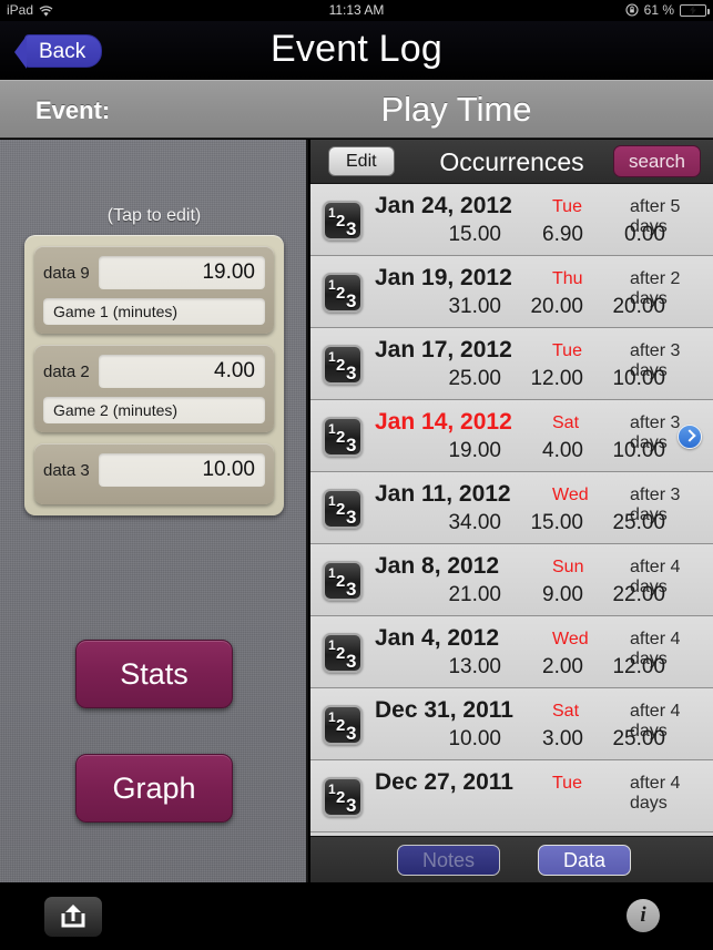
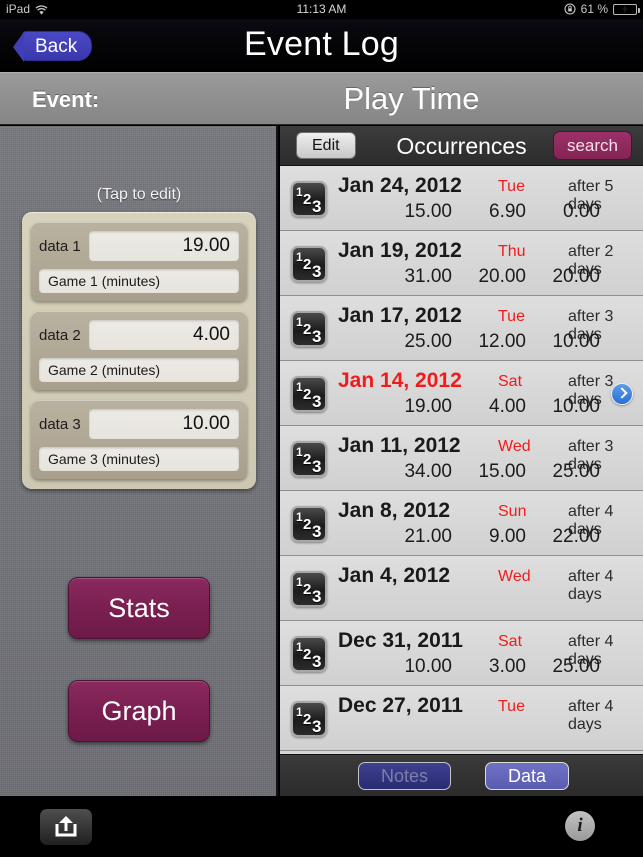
  iPad
  11:13 AM
  61 %
  Back
  Event Log
  Event:
  Play Time
  (Tap to edit)
- data 9
+ data 1
  19.00
  Game 1 (minutes)
  data 2
  4.00
  Game 2 (minutes)
  data 3
  10.00
+ Game 3 (minutes)
  Stats
  Graph
  Edit
  Occurrences
  search
  1
  2
  3
  Jan 24, 2012
  Tue
  after 5 days
  15.00 6.90 0.00
  1
  2
  3
  Jan 19, 2012
  Thu
  after 2 days
  31.00 20.00 20.00
  1
  2
  3
  Jan 17, 2012
  Tue
  after 3 days
  25.00 12.00 10.00
  1
  2
  3
  Jan 14, 2012
  Sat
  after 3 days
  19.00 4.00 10.00
  1
  2
  3
  Jan 11, 2012
  Wed
  after 3 days
  34.00 15.00 25.00
  1
  2
  3
  Jan 8, 2012
  Sun
  after 4 days
  21.00 9.00 22.00
  1
  2
  3
  Jan 4, 2012
  Wed
  after 4 days
- 13.00 2.00 12.00
  1
  2
  3
  Dec 31, 2011
  Sat
  after 4 days
  10.00 3.00 25.00
  1
  2
  3
  Dec 27, 2011
  Tue
  after 4 days
  Notes
  Data
  i
